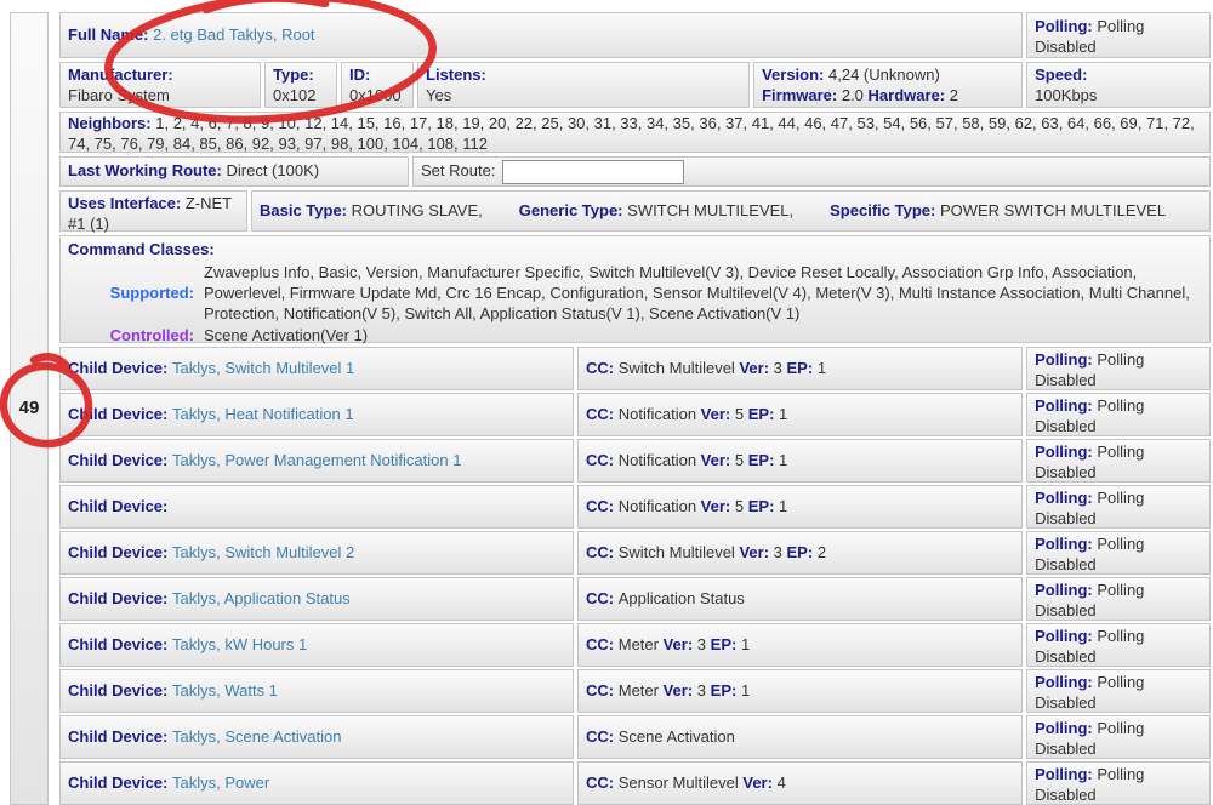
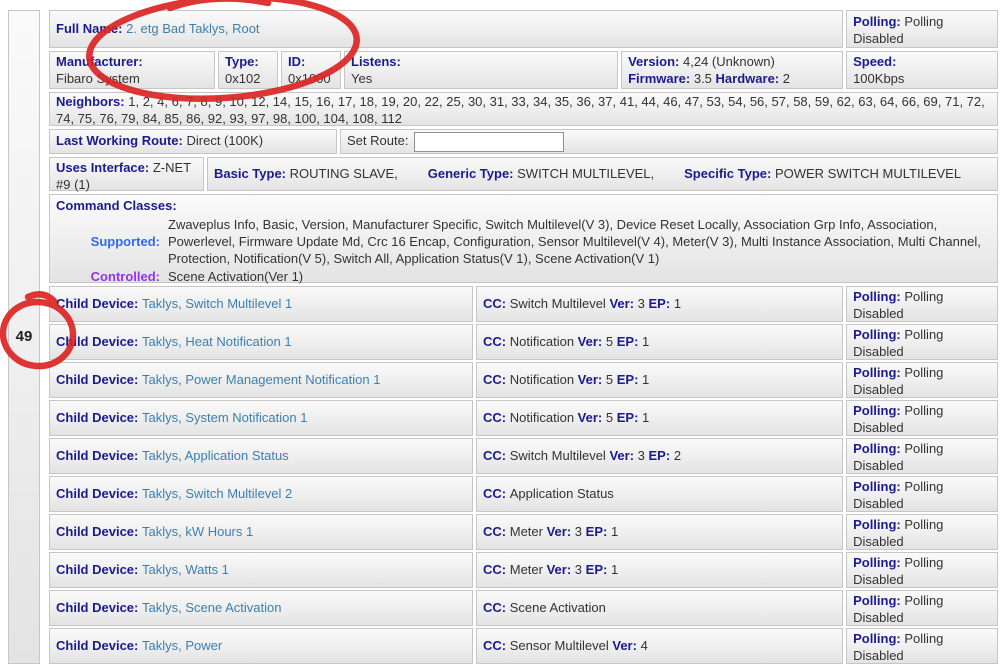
  49
  Full Na:
  2. etg Bad Taklys, Root
  Polling: Polling Disabled
  Manuacturer:
  Fibarostem
  Type:
  0x102
  ID:
  Listens:
  Yes
  Version: 4,24 (Unknown)
- Firmware: 2.0 Hardware: 2
+ Firmware: 3.5 Hardware: 2
  Speed:
  100Kbps
  Neighbors: 1, 2, 4, 6,, 10, 12, 14, 15, 16, 17, 18, 19, 20, 22, 25, 30, 31, 33, 34, 35, 36, 37, 41, 44, 46, 47, 53, 54, 56, 57, 58, 59, 62, 63, 64, 66, 69, 71, 72, 74, 75, 76, 79, 84, 85, 86, 92, 93, 97, 98, 100, 104, 108, 112
  Last Working Route:
  Direct (100K)
  Set Route:
- Uses Interface: Z-NET #1 (1)
+ Uses Interface: Z-NET #9 (1)
  Basic Type: ROUTING SLAVE,
  Generic Type: SWITCH MULTILEVEL,
  Specific Type: POWER SWITCH MULTILEVEL
  Command Classes:
  Supported:
  Zwaveplus Info, Basic, Version, Manufacturer Specific, Switch Multilevel(V 3), Device Reset Locally, Association Grp Info, Association, Powerlevel, Firmware Update Md, Crc 16 Encap, Configuration, Sensor Multilevel(V 4), Meter(V 3), Multi Instance Association, Multi Channel, Protection, Notification(V 5), Switch All, Application Status(V 1), Scene Activation(V 1)
  Controlled:
  Scene Activation(Ver 1)
  Child Device:
  Taklys, Switch Multilevel 1
  CC:
  Switch Multilevel
  Ver: 3
  EP: 1
  Polling: Polling Disabled
  Cld Device:
  Taklys, Heat Notification 1
  CC:
  Notification
  Ver: 5
  EP: 1
  Polling: Polling Disabled
  Child Device:
  Taklys, Power Management Notification 1
  CC:
  Notification
  Ver: 5
  EP: 1
  Polling: Polling Disabled
  Child Device:
+ Taklys, System Notification 1
  CC:
  Notification
  Ver: 5
  EP: 1
  Polling: Polling Disabled
  Child Device:
- Taklys, Switch Multilevel 2
+ Taklys, Application Status
  CC:
  Switch Multilevel
  Ver: 3
  EP: 2
  Polling: Polling Disabled
  Child Device:
- Taklys, Application Status
+ Taklys, Switch Multilevel 2
  CC:
  Application Status
  Polling: Polling Disabled
  Child Device:
  Taklys, kW Hours 1
  CC:
  Meter
  Ver: 3
  EP: 1
  Polling: Polling Disabled
  Child Device:
  Taklys, Watts 1
  CC:
  Meter
  Ver: 3
  EP: 1
  Polling: Polling Disabled
  Child Device:
  Taklys, Scene Activation
  CC:
  Scene Activation
  Polling: Polling Disabled
  Child Device:
  Taklys, Power
  CC:
  Sensor Multilevel
  Ver: 4
  Polling: Polling Disabled
